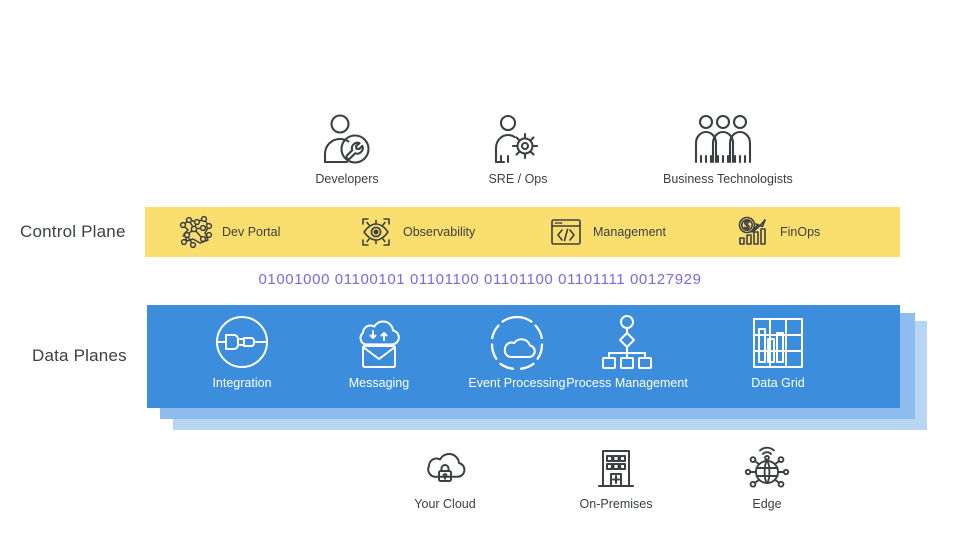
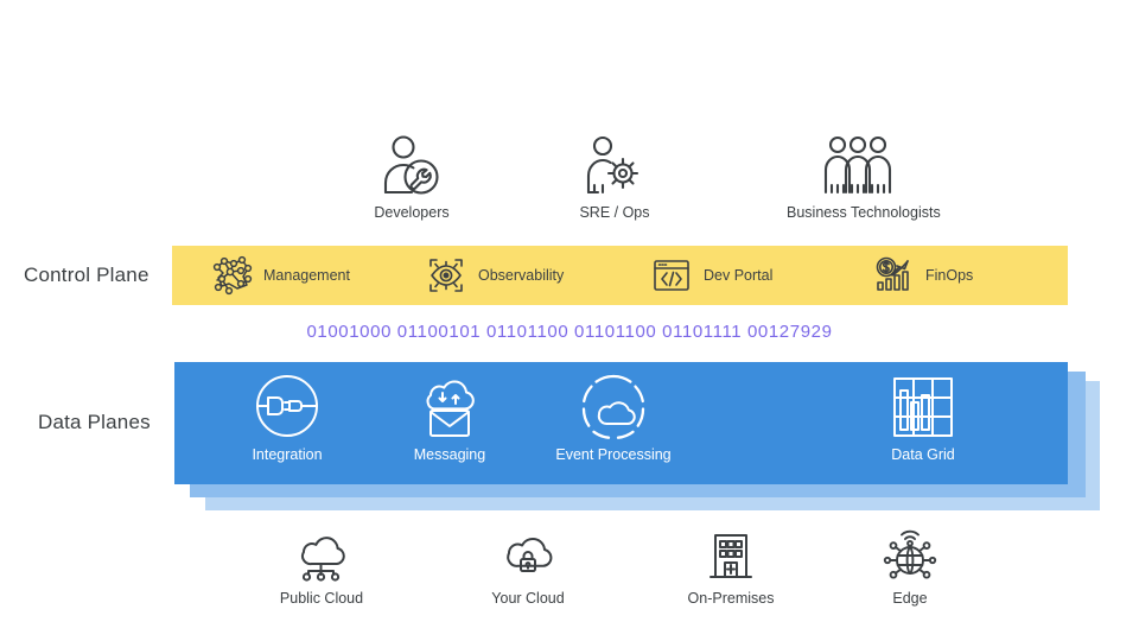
  Developers
  SRE / Ops
  Business Technologists
  Control Plane
- Dev Portal
+ Management
  Observability
- Management
+ Dev Portal
  FinOps
  01001000 01100101 01101100 01101100 01101111 00127929
  Data Planes
  Integration
  Messaging
  Event Processing
- Process Management
  Data Grid
+ Public Cloud
  Your Cloud
  On-Premises
  Edge
